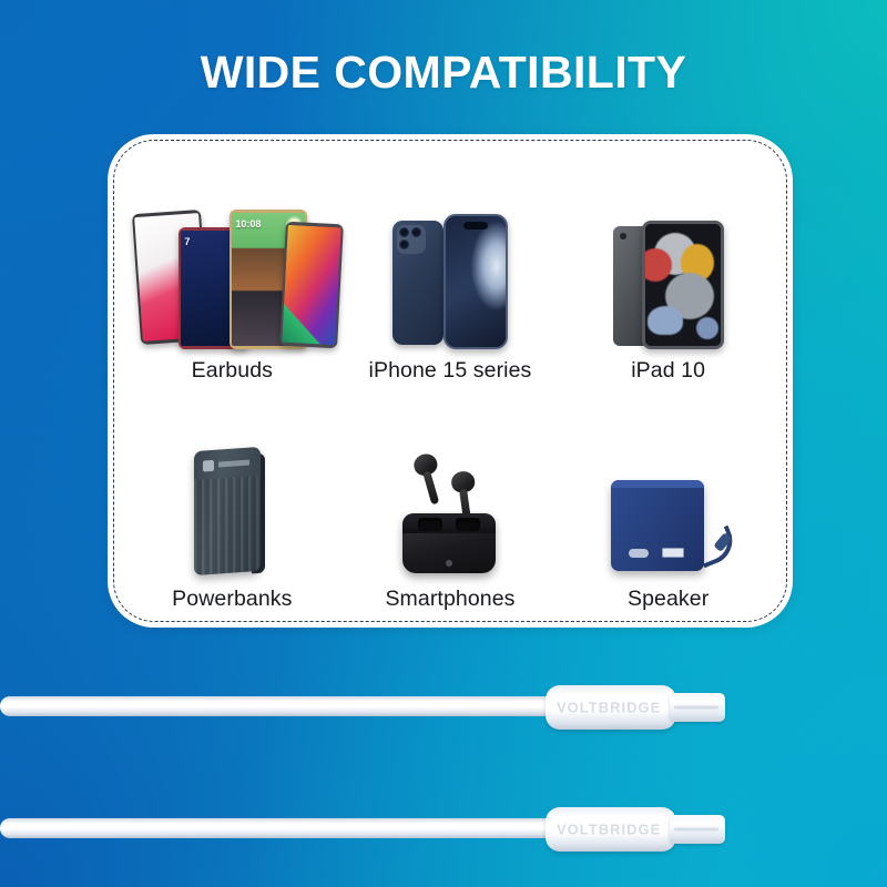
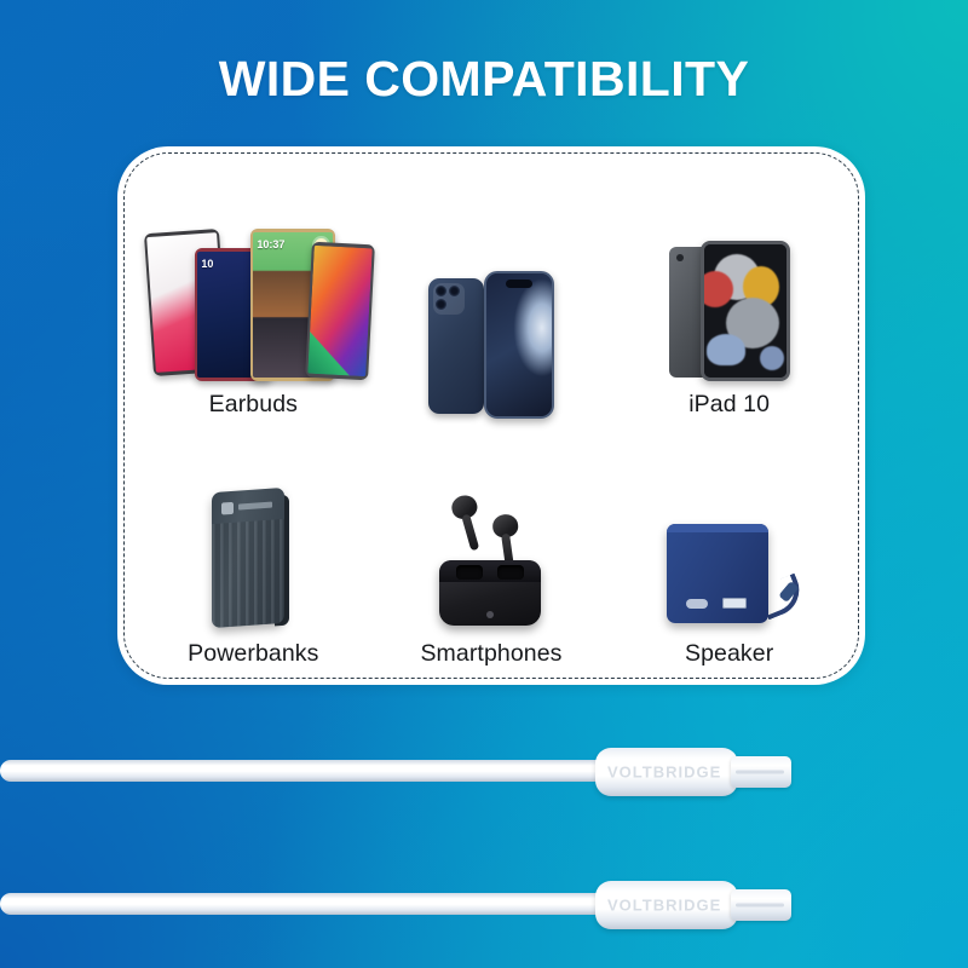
  WIDE COMPATIBILITY
- 7
+ 10
- 10:08
+ 10:37
  Earbuds
- iPhone 15 series
  iPad 10
  Powerbanks
  Smartphones
  Speaker
  VOLTBRIDGE
  VOLTBRIDGE
